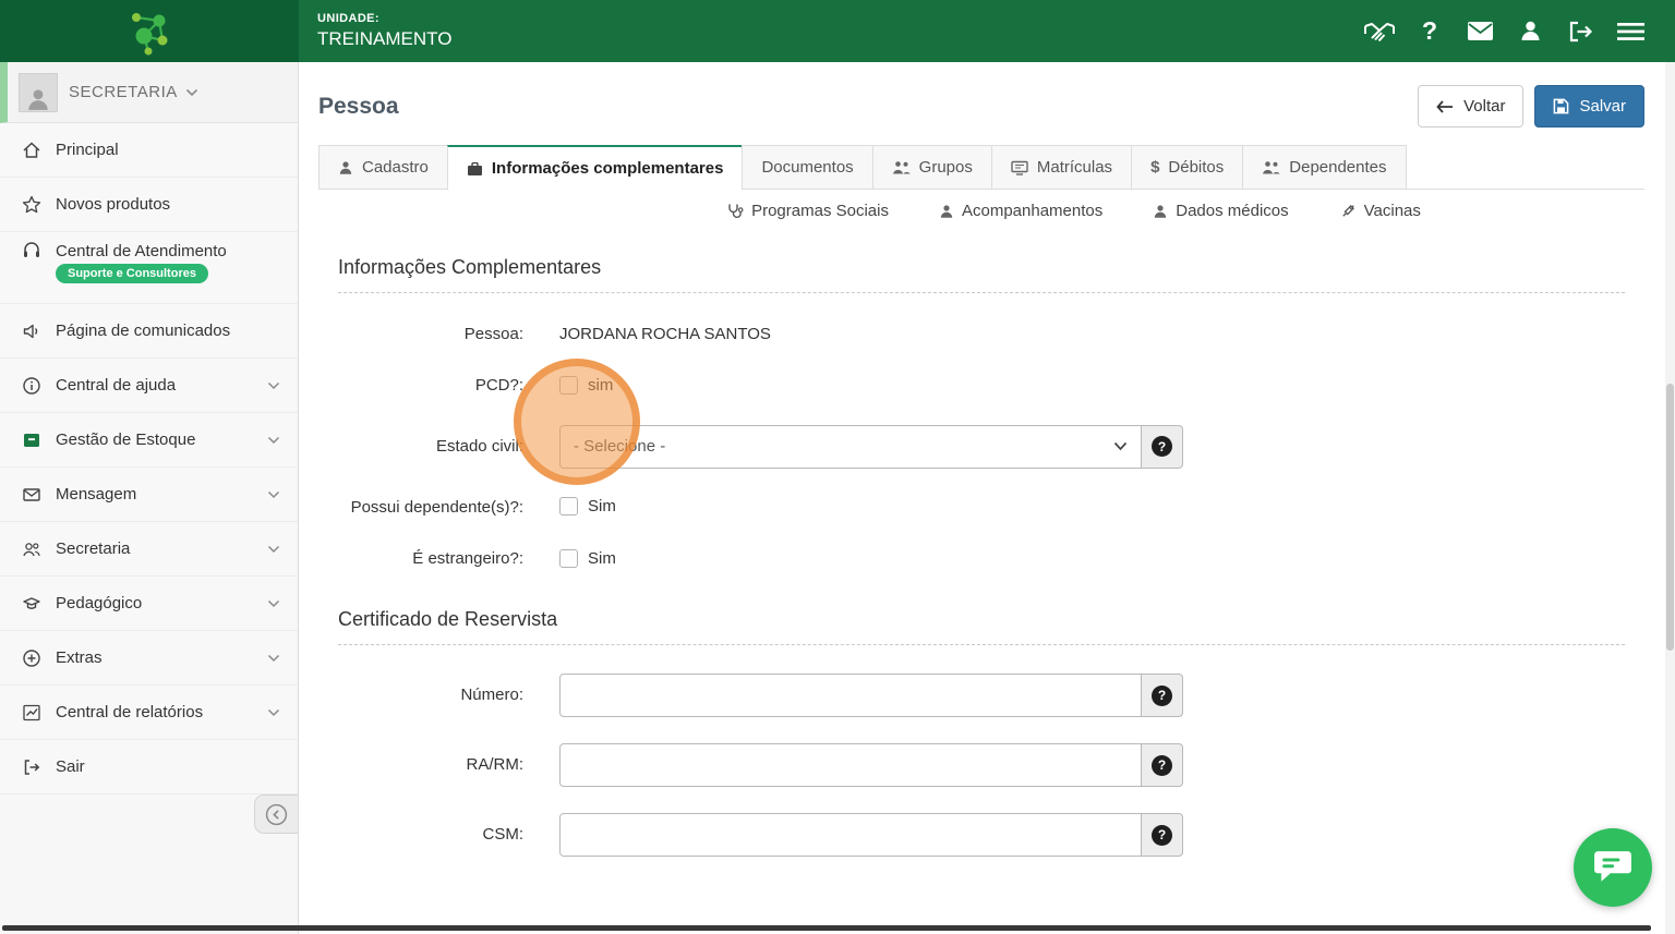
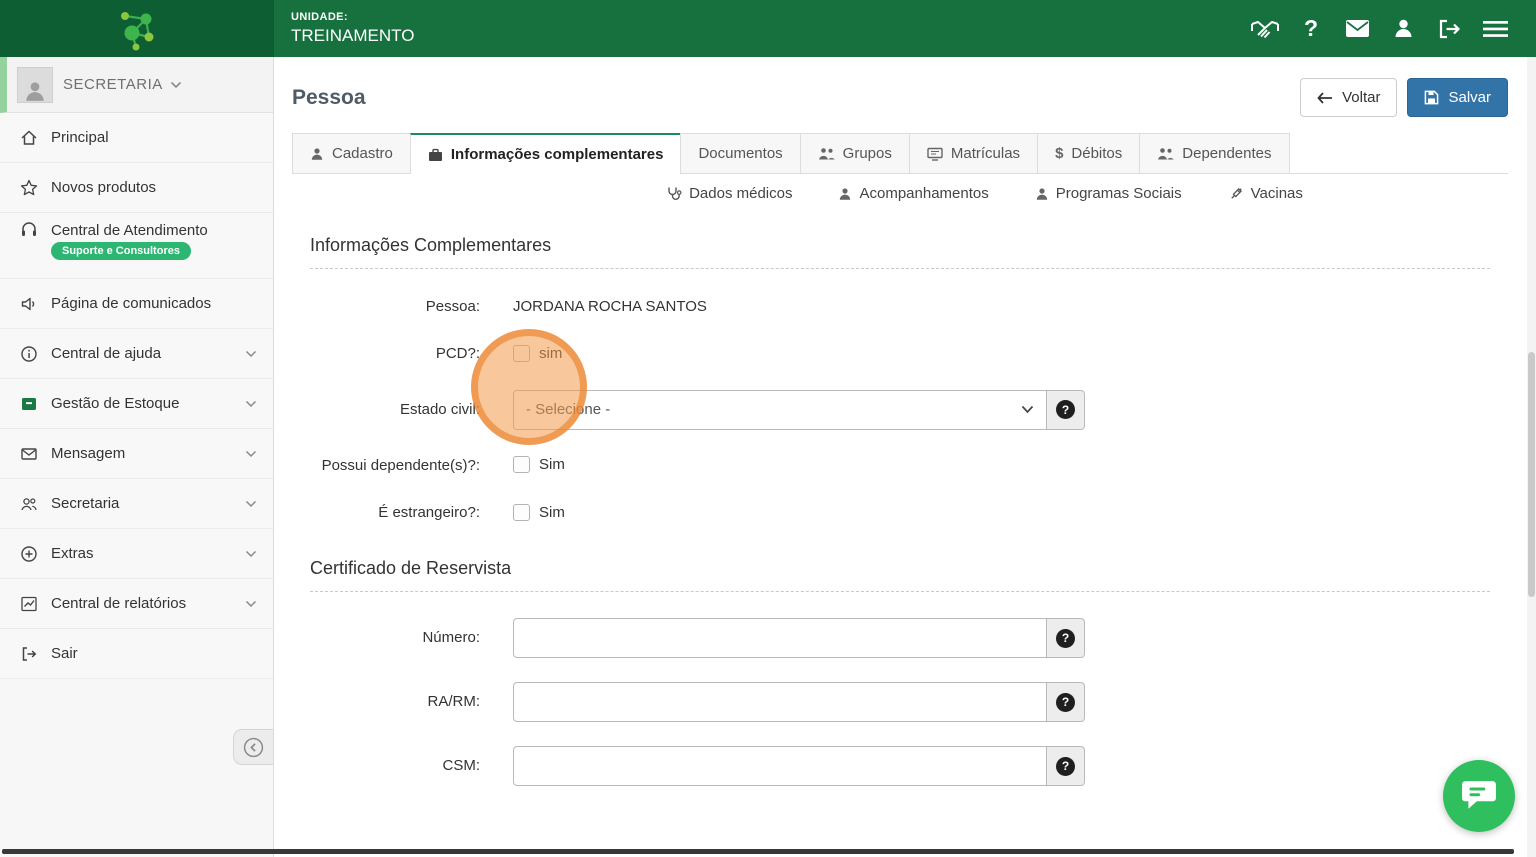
  UNIDADE:
  TREINAMENTO
  ?
  SECRETARIA
  Principal
  Novos produtos
  Central de Atendimento
  Suporte e Consultores
  Página de comunicados
  Central de ajuda
  Gestão de Estoque
  Mensagem
  Secretaria
- Pedagógico
  Extras
  Central de relatórios
  Sair
  Pessoa
  Voltar
  Salvar
  Cadastro
  Informações complementares
  Documentos
  Grupos
  Matrículas
  $
  Débitos
  Dependentes
- Programas Sociais
+ Dados médicos
  Acompanhamentos
- Dados médicos
+ Programas Sociais
  Vacinas
  Informações Complementares
  Pessoa:
  JORDANA ROCHA SANTOS
  PCD?:
  sim
  Estado civil:
  - Selecione -
  ?
  Possui dependente(s)?:
  Sim
  É estrangeiro?:
  Sim
  Certificado de Reservista
  Número:
  ?
  RA/RM:
  ?
  CSM:
  ?
